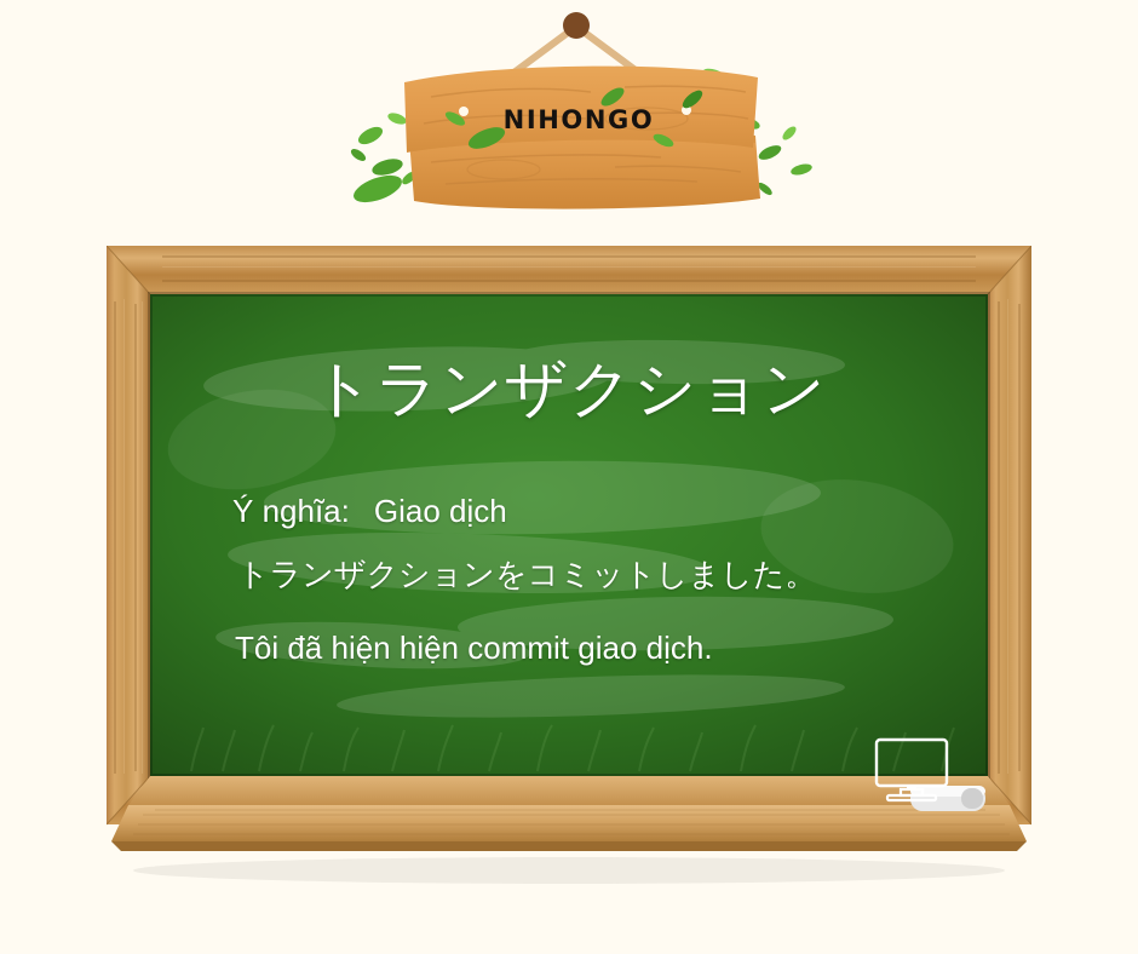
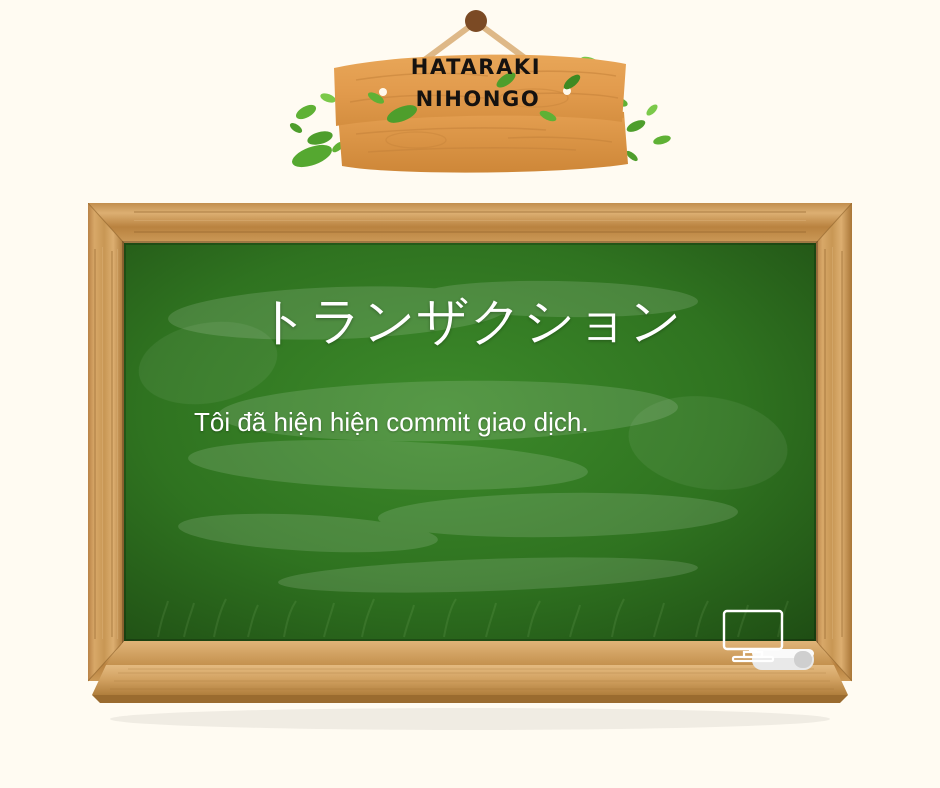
+ HATARAKI
  NIHONGO
  トランザクション
- Ý nghĩa: Giao dịch
- トランザクションをコミットしました。
  Tôi đã hiện hiện commit giao dịch.
